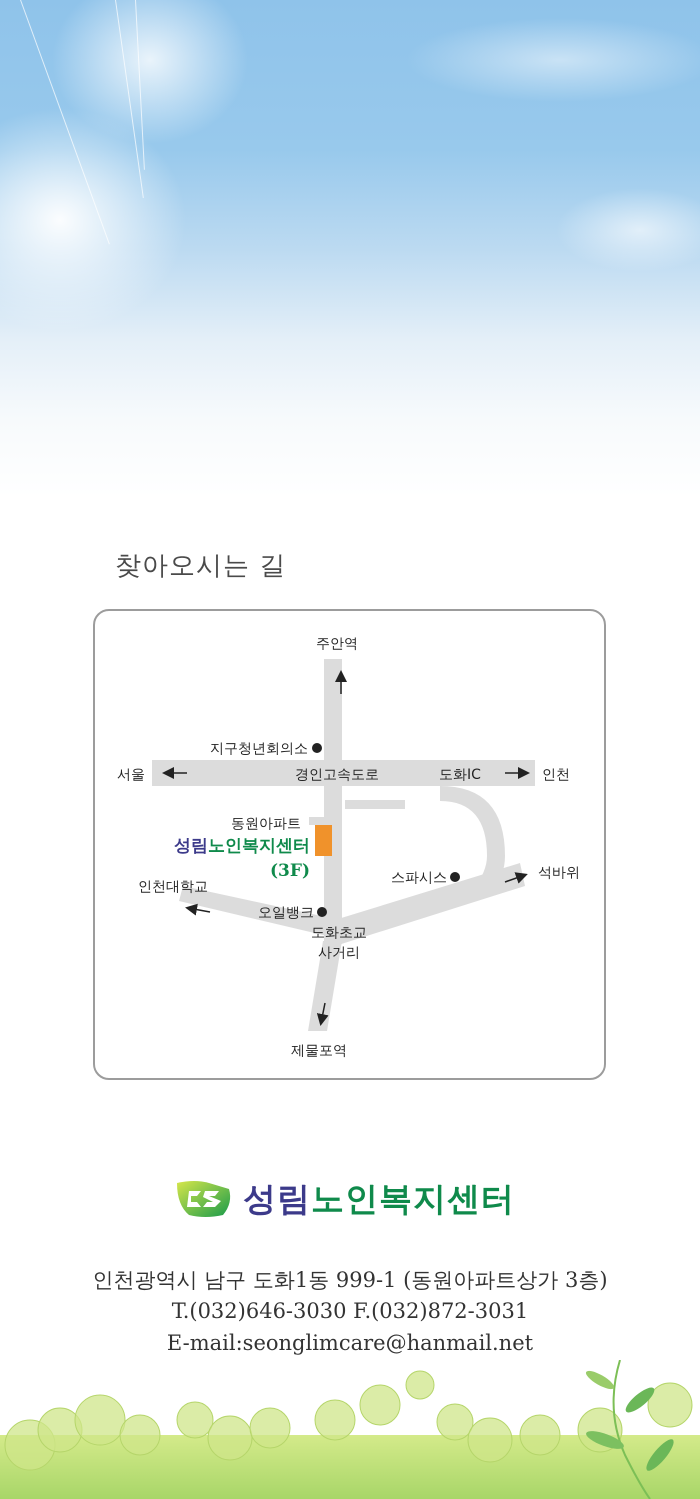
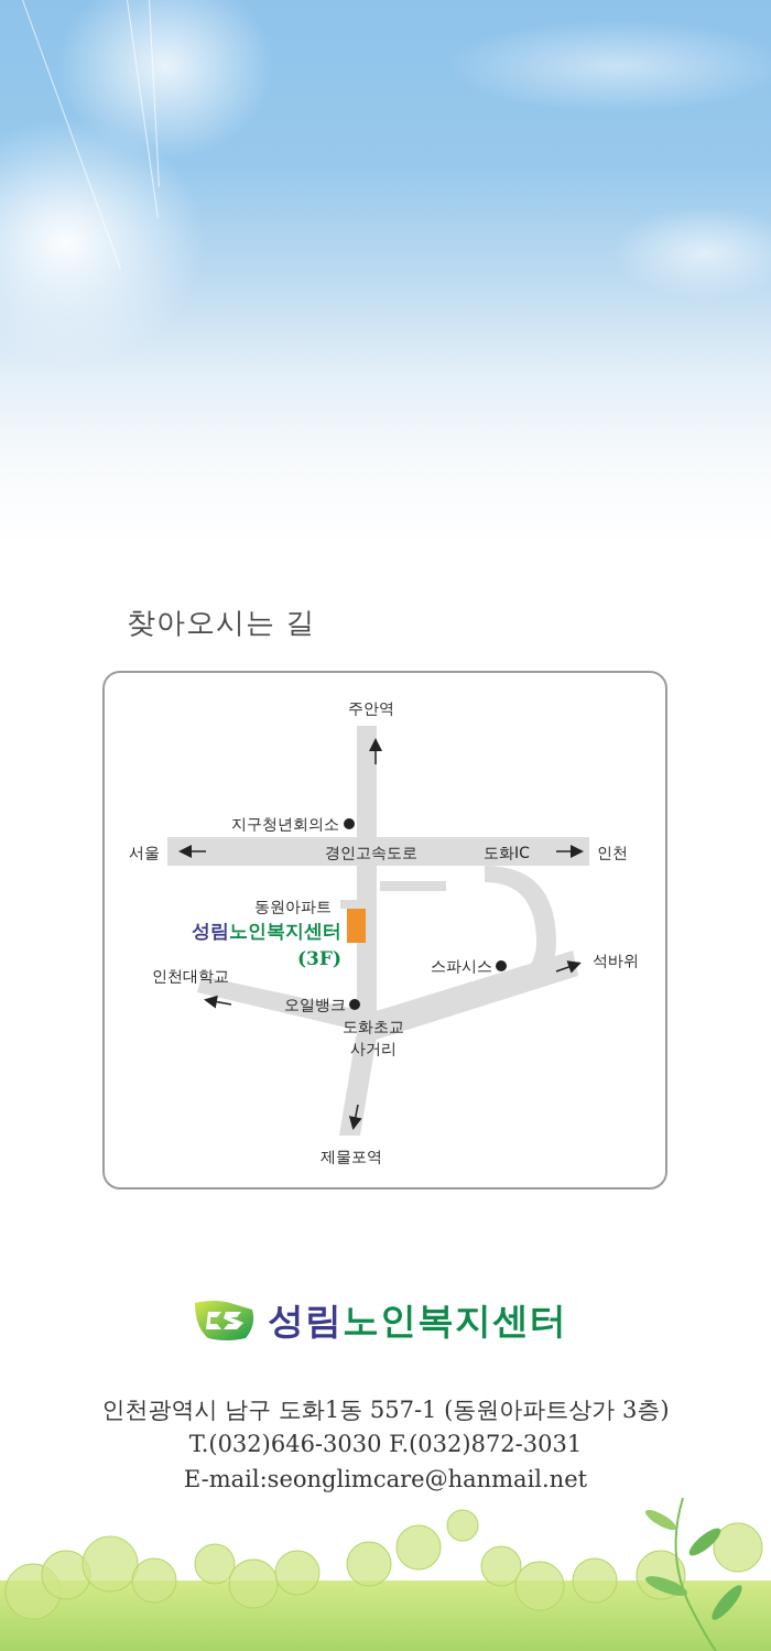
  찾아오시는 길
  주안역
  지구청년회의소
  서울
  경인고속도로
  도화IC
  인천
  동원아파트
  성림노인복지센터
  (3F)
  스파시스
  석바위
  인천대학교
  오일뱅크
  도화초교
  사거리
  제물포역
  성림노인복지센터
- 인천광역시 남구 도화1동 999-1 (동원아파트상가 3층)
+ 인천광역시 남구 도화1동 557-1 (동원아파트상가 3층)
  T.(032)646-3030 F.(032)872-3031
  E-mail:seonglimcare@hanmail.net
